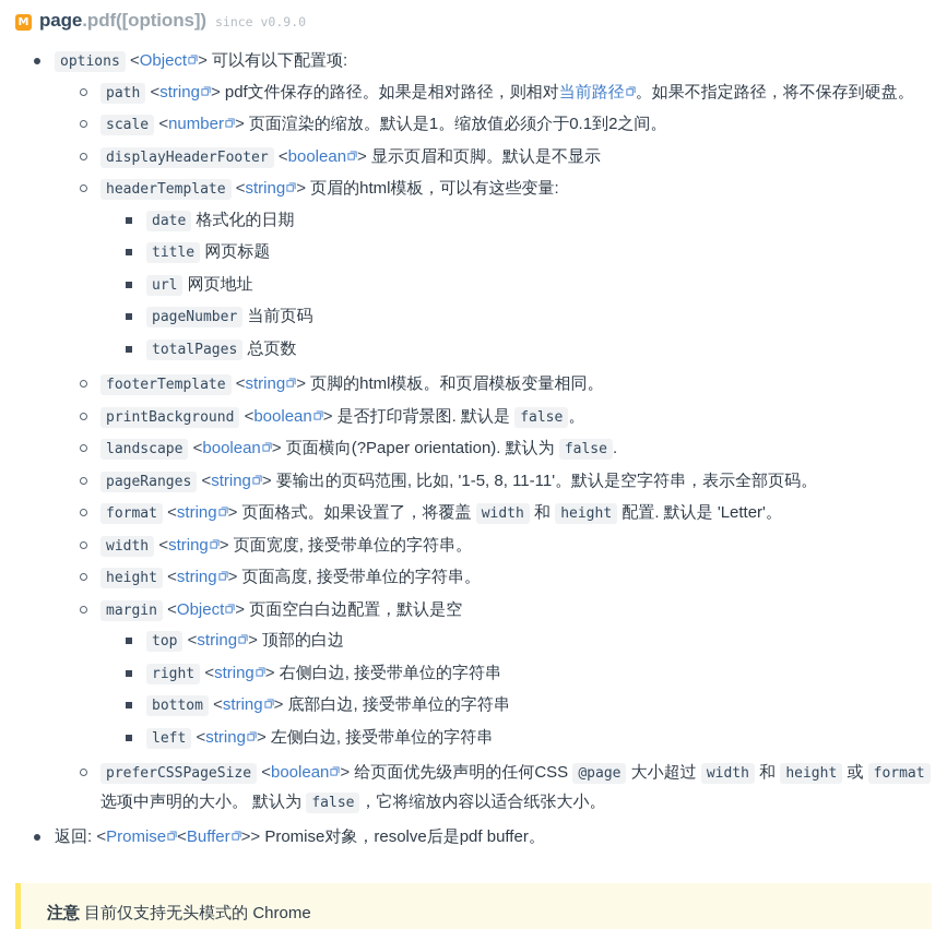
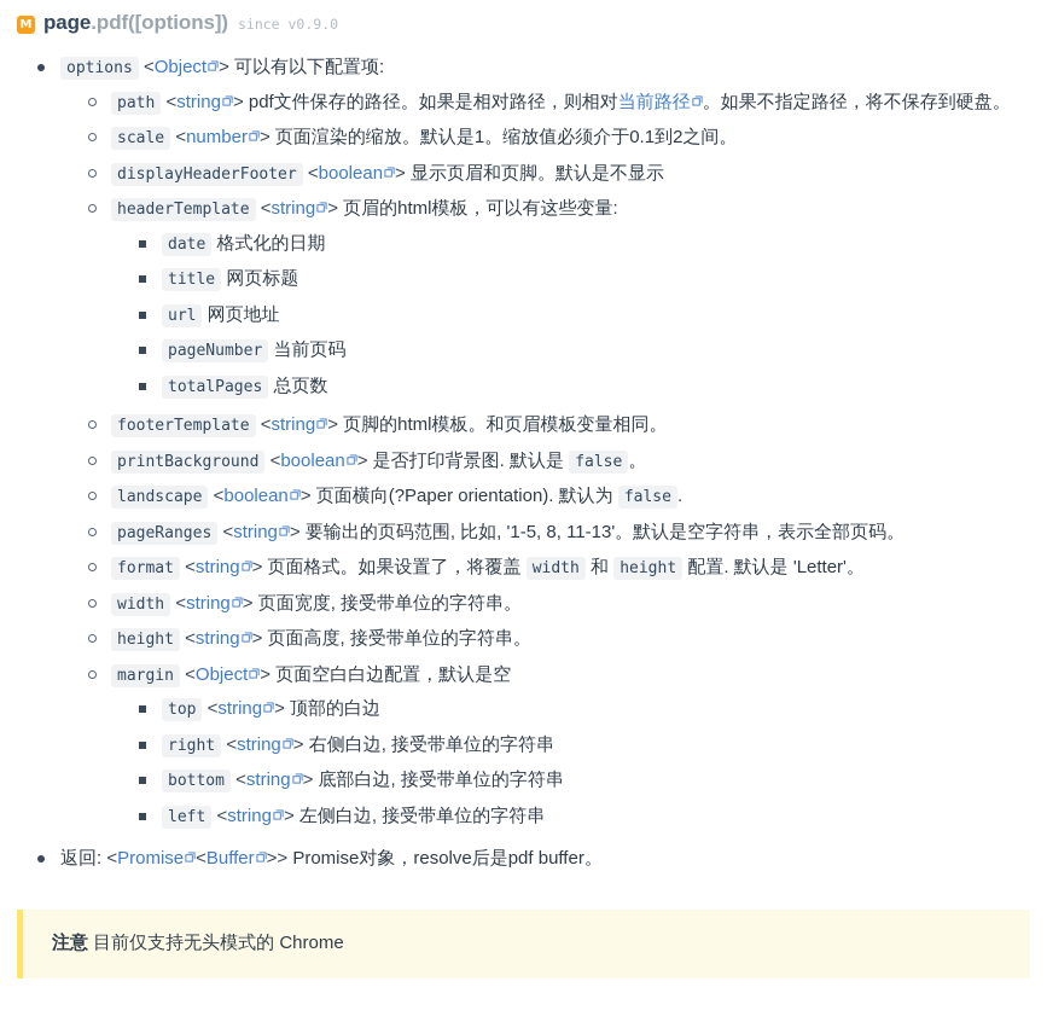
  M
  page.pdf([options])
  since v0.9.0
  options <Object > 可以有以下配置项:
  path <string > pdf文件保存的路径。如果是相对路径，则相对当前路径 。如果不指定路径，将不保存到硬盘。
  scale <number > 页面渲染的缩放。默认是1。缩放值必须介于0.1到2之间。
  displayHeaderFooter <boolean > 显示页眉和页脚。默认是不显示
  headerTemplate <string > 页眉的html模板，可以有这些变量:
  date 格式化的日期
  title 网页标题
  url 网页地址
  pageNumber 当前页码
  totalPages 总页数
  footerTemplate <string > 页脚的html模板。和页眉模板变量相同。
  printBackground <boolean > 是否打印背景图. 默认是 false 。
  landscape <boolean > 页面横向(?Paper orientation). 默认为 false .
- pageRanges <string > 要输出的页码范围, 比如, '1-5, 8, 11-11'。默认是空字符串，表示全部页码。
+ pageRanges <string > 要输出的页码范围, 比如, '1-5, 8, 11-13'。默认是空字符串，表示全部页码。
  format <string > 页面格式。如果设置了，将覆盖 width 和 height 配置. 默认是 'Letter'。
  width <string > 页面宽度, 接受带单位的字符串。
  height <string > 页面高度, 接受带单位的字符串。
  margin <Object > 页面空白白边配置，默认是空
  top <string > 顶部的白边
  right <string > 右侧白边, 接受带单位的字符串
  bottom <string > 底部白边, 接受带单位的字符串
  left <string > 左侧白边, 接受带单位的字符串
- preferCSSPageSize <boolean > 给页面优先级声明的任何CSS @page 大小超过 width 和 height 或 format 选项中声明的大小。 默认为 false ，它将缩放内容以适合纸张大小。
  返回: <Promise <Buffer >> Promise对象，resolve后是pdf buffer。
  注意 目前仅支持无头模式的 Chrome
